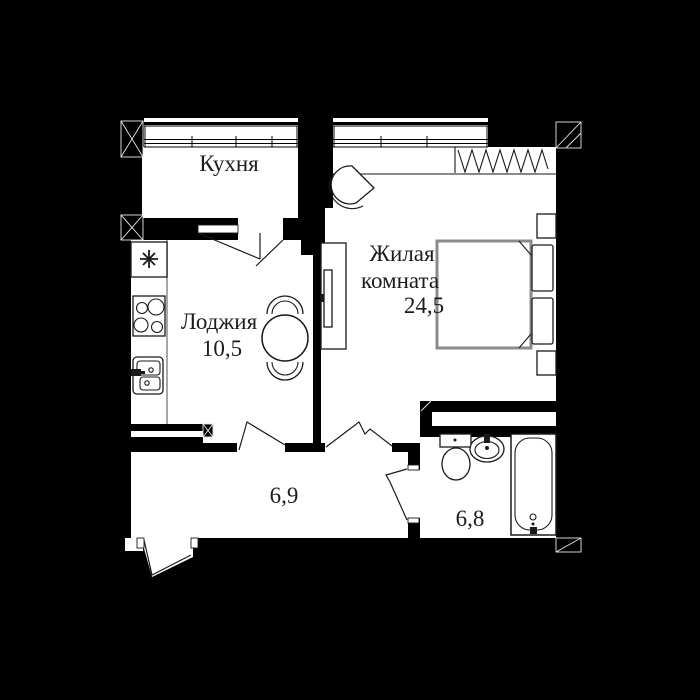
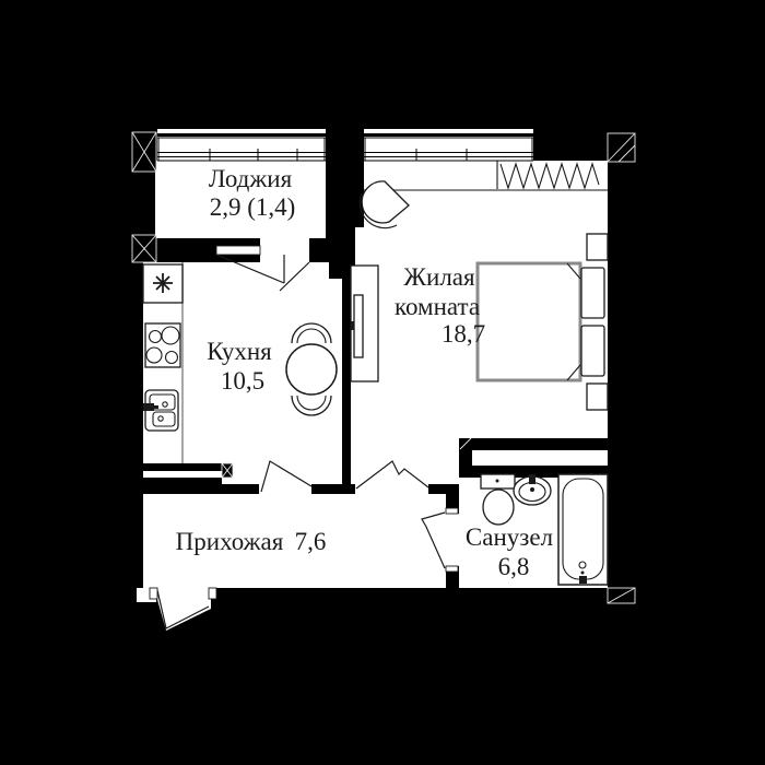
- Кухня
+ Лоджия
+ 2,9 (1,4)
- Лоджия
+ Кухня
  10,5
  Жилая
  комната
- 24,5
+ 18,7
+ Прихожая
- 6,9
+ 7,6
+ Санузел
  6,8
